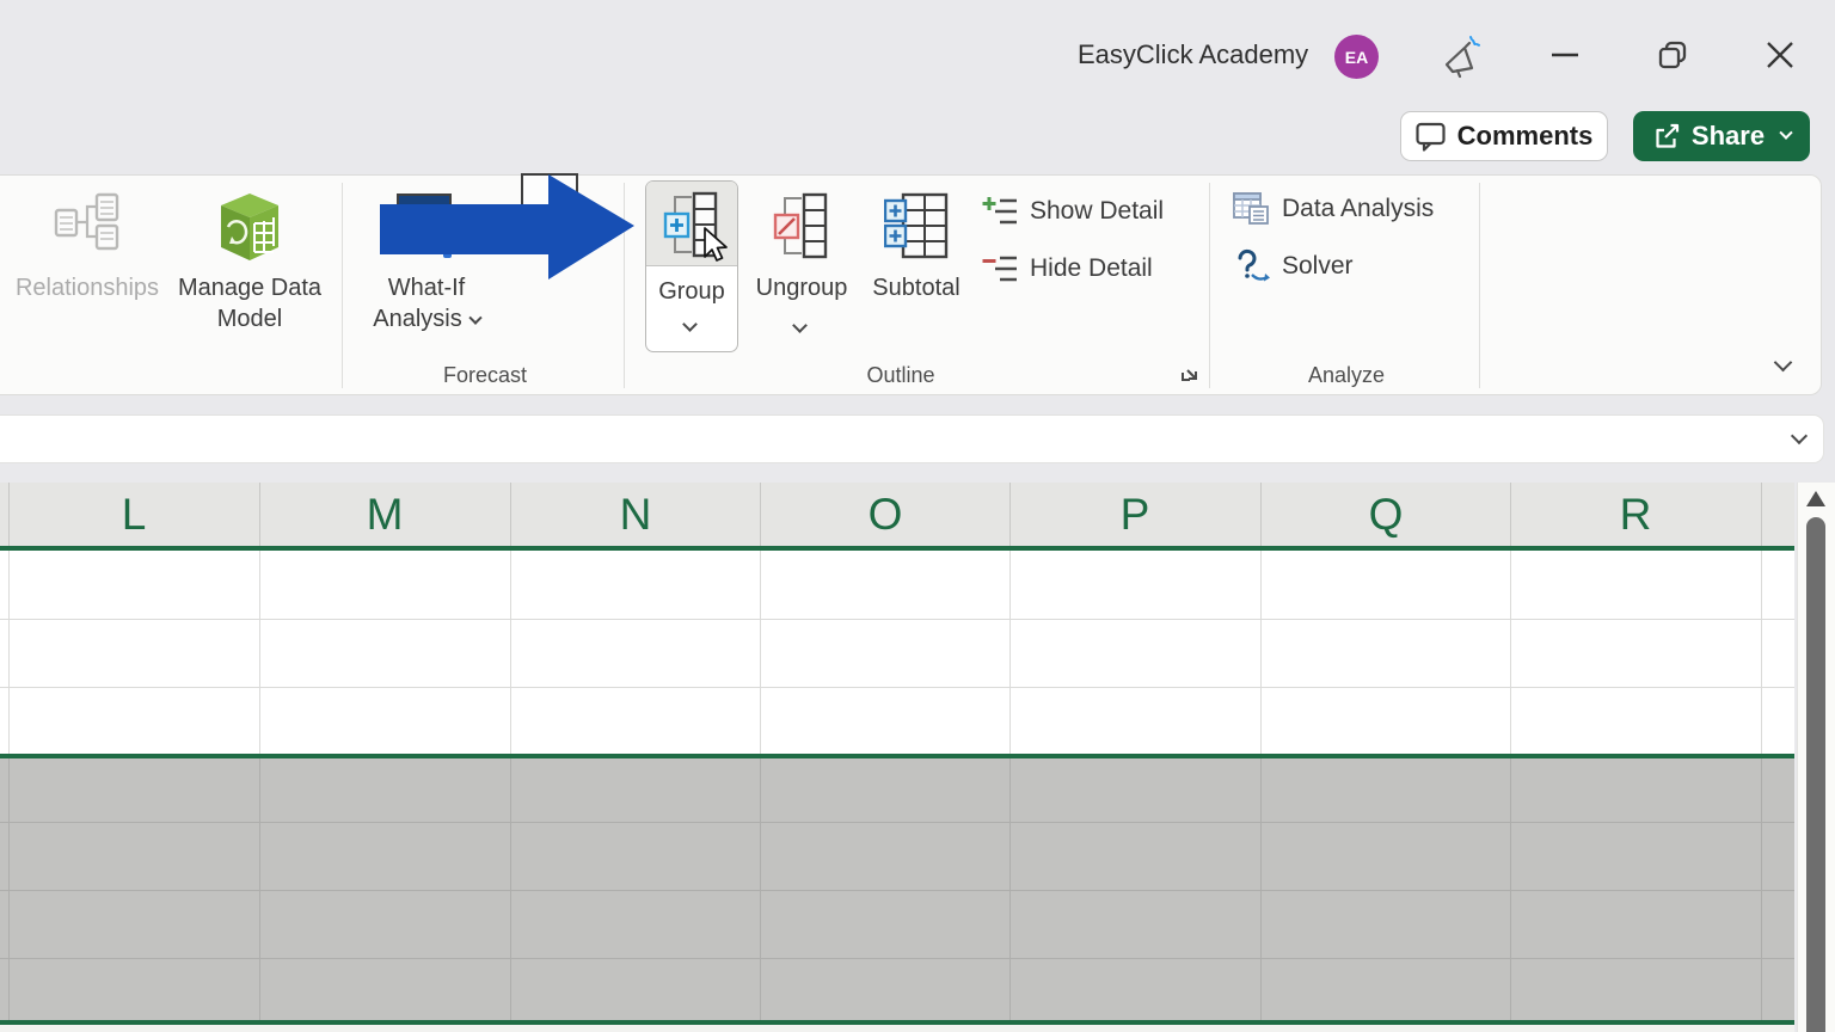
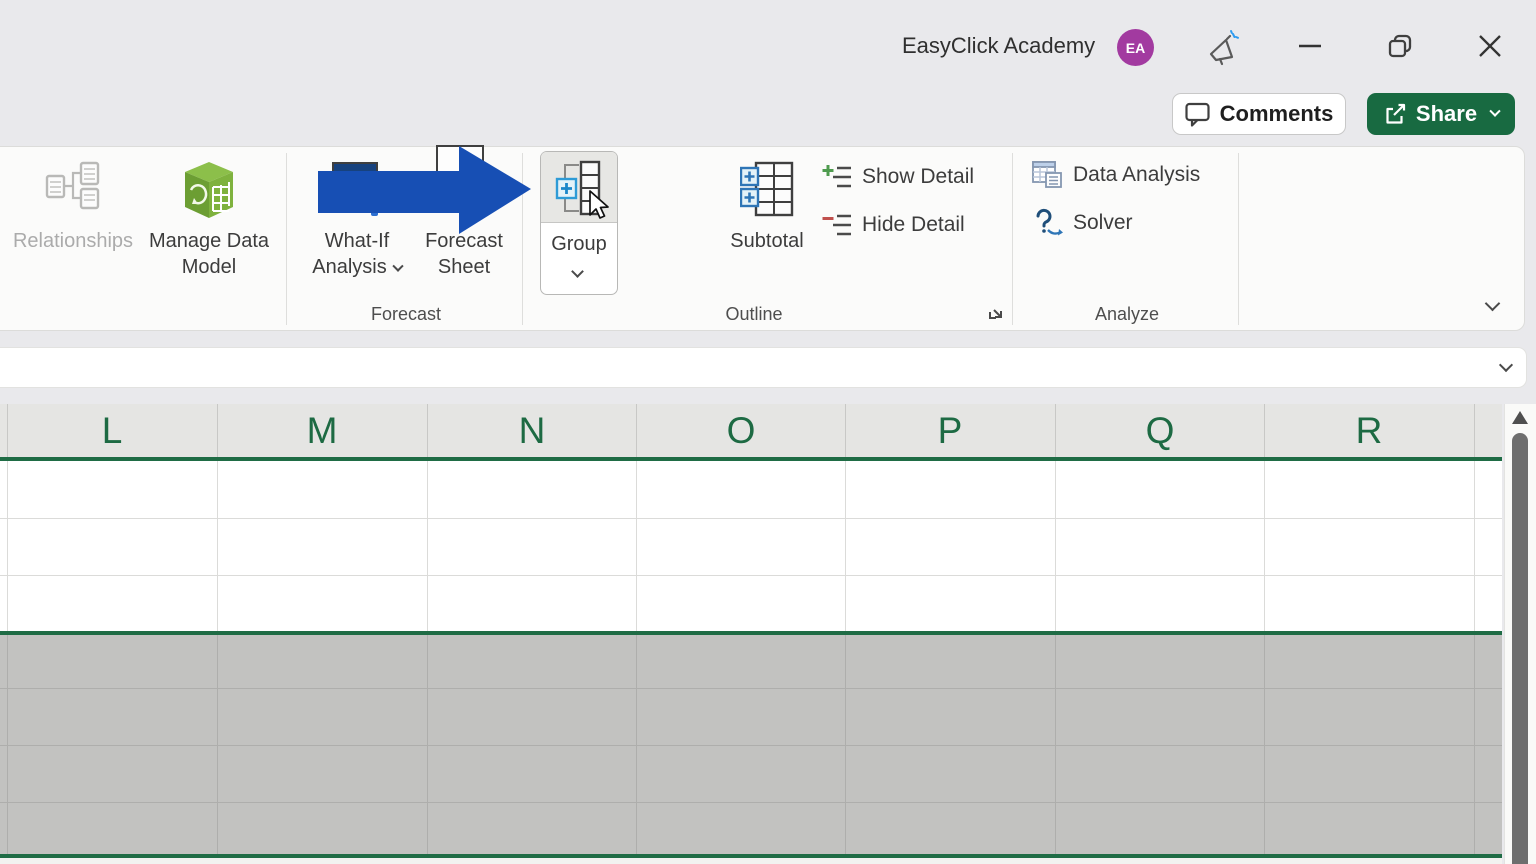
  EasyClick Academy
  EA
  Comments
  Share
  Relationships
  Manage Data Model
  What-If Analysis
+ Forecast Sheet
  Forecast
  Group
- Ungroup
  Subtotal
  Show Detail
  Hide Detail
  Outline
  Data Analysis
  Solver
  Analyze
  L
  M
  N
  O
  P
  Q
  R
